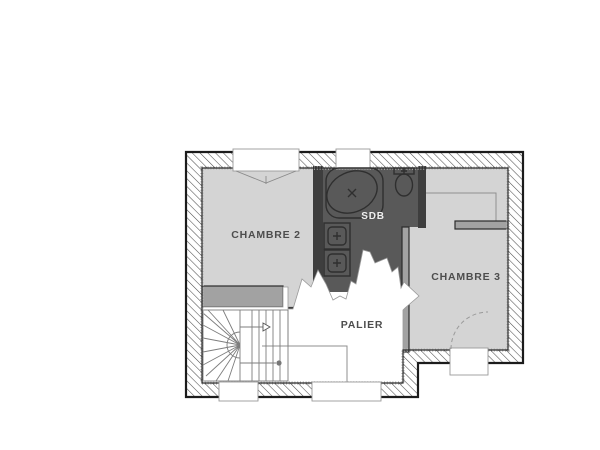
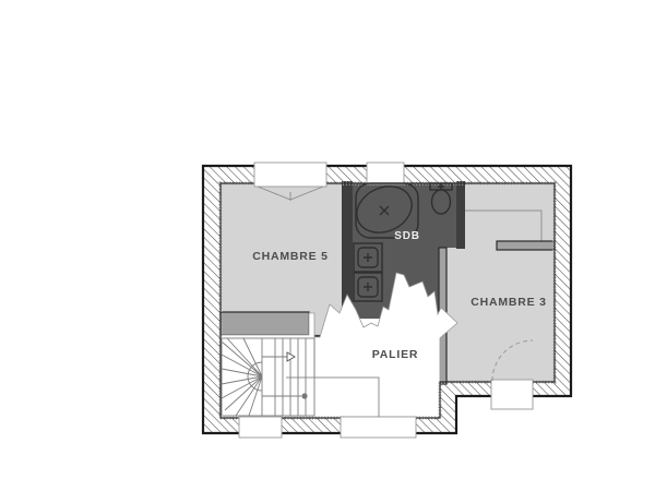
- CHAMBRE 2
+ CHAMBRE 5
  SDB
  CHAMBRE 3
  PALIER
